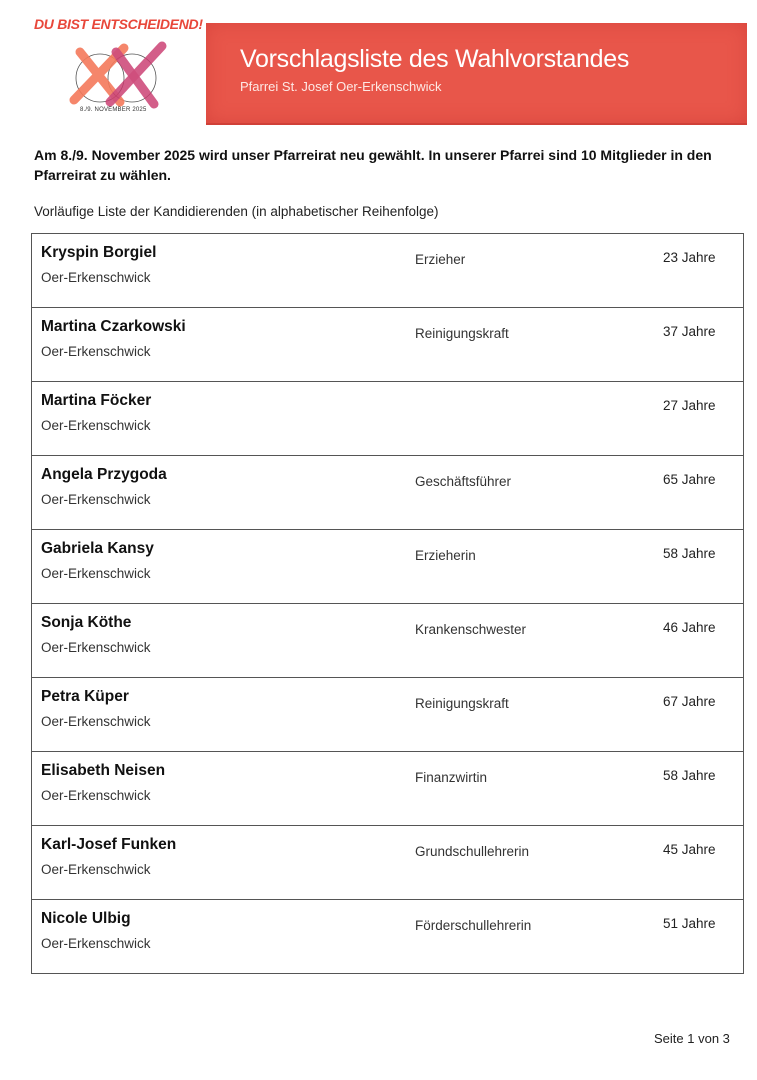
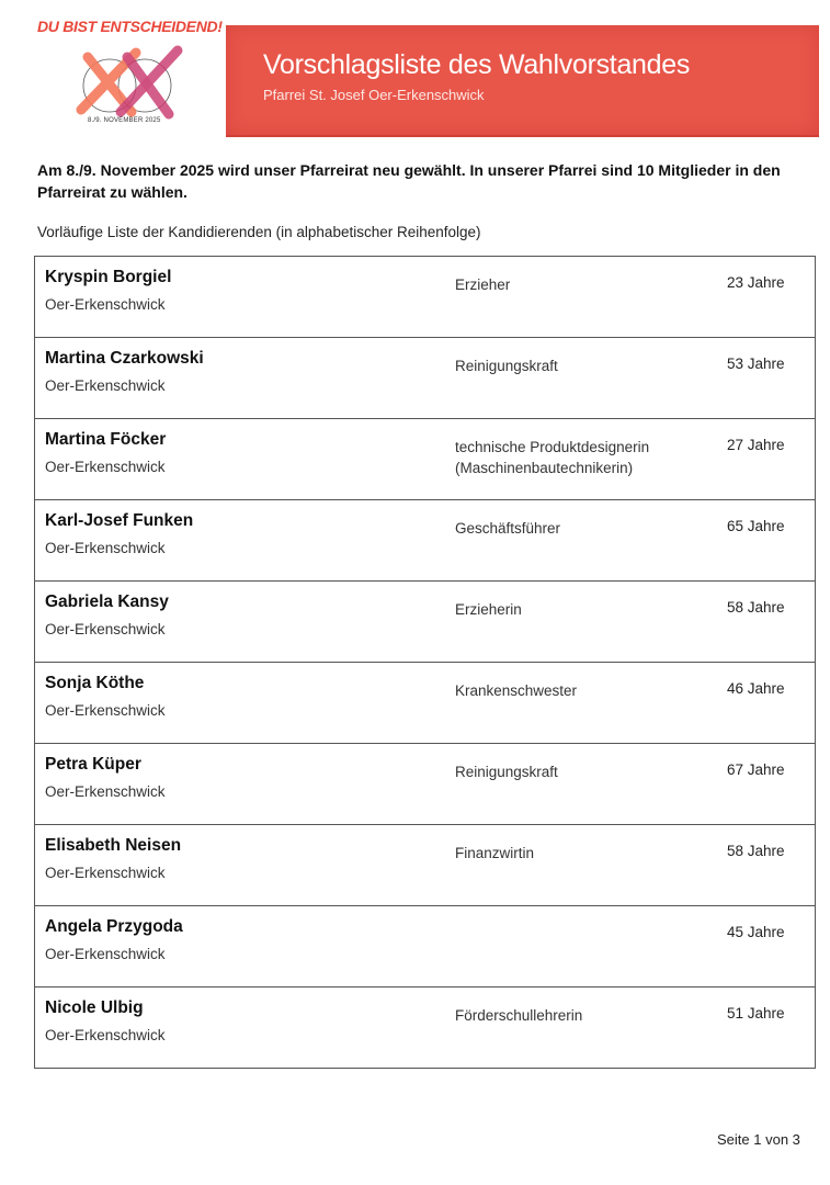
  DU BIST ENTSCHEIDEND!
  Vorschlagsliste des Wahlvorstandes
  Pfarrei St. Josef Oer-Erkenschwick
  Am 8./9. November 2025 wird unser Pfarreirat neu gewählt. In unserer Pfarrei sind 10 Mitglieder in den Pfarreirat zu wählen.
  Vorläufige Liste der Kandidierenden (in alphabetischer Reihenfolge)
  Kryspin Borgiel
  Oer-Erkenschwick
  Erzieher
  23 Jahre
  Martina Czarkowski
  Oer-Erkenschwick
  Reinigungskraft
- 37 Jahre
+ 53 Jahre
  Martina Föcker
  Oer-Erkenschwick
+ technische Produktdesignerin (Maschinenbautechnikerin)
  27 Jahre
- Angela Przygoda
+ Karl-Josef Funken
  Oer-Erkenschwick
  Geschäftsführer
  65 Jahre
  Gabriela Kansy
  Oer-Erkenschwick
  Erzieherin
  58 Jahre
  Sonja Köthe
  Oer-Erkenschwick
  Krankenschwester
  46 Jahre
  Petra Küper
  Oer-Erkenschwick
  Reinigungskraft
  67 Jahre
  Elisabeth Neisen
  Oer-Erkenschwick
  Finanzwirtin
  58 Jahre
- Karl-Josef Funken
+ Angela Przygoda
  Oer-Erkenschwick
- Grundschullehrerin
  45 Jahre
  Nicole Ulbig
  Oer-Erkenschwick
  Förderschullehrerin
  51 Jahre
  Seite 1 von 3
